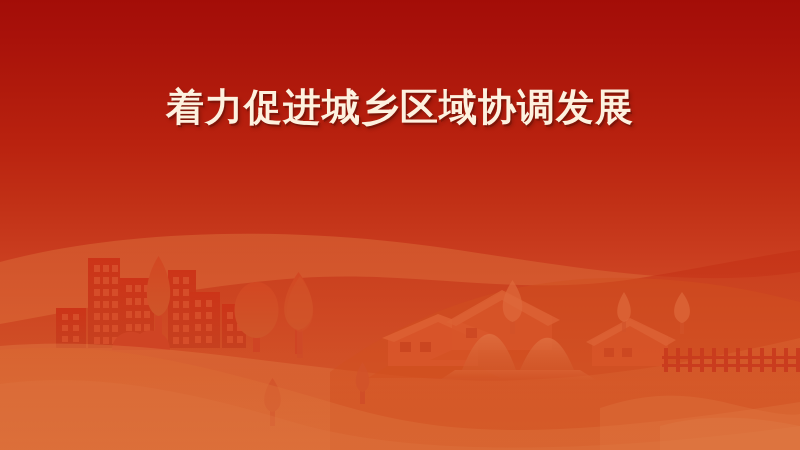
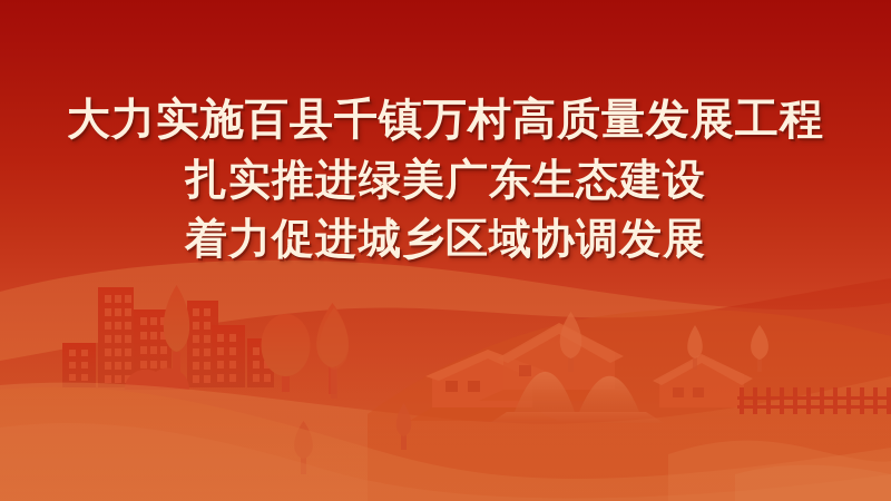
+ 大力实施百县千镇万村高质量发展工程
+ 扎实推进绿美广东生态建设
  着力促进城乡区域协调发展
